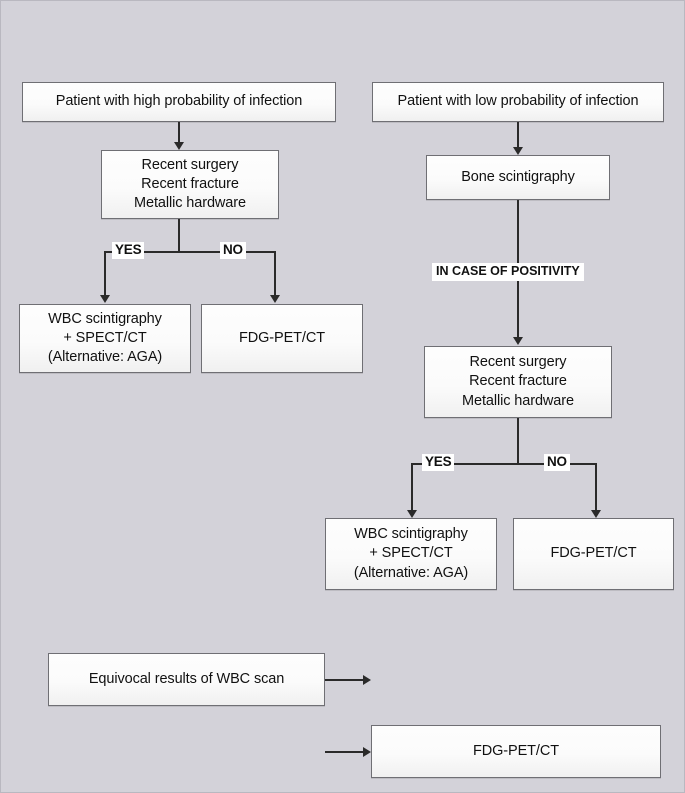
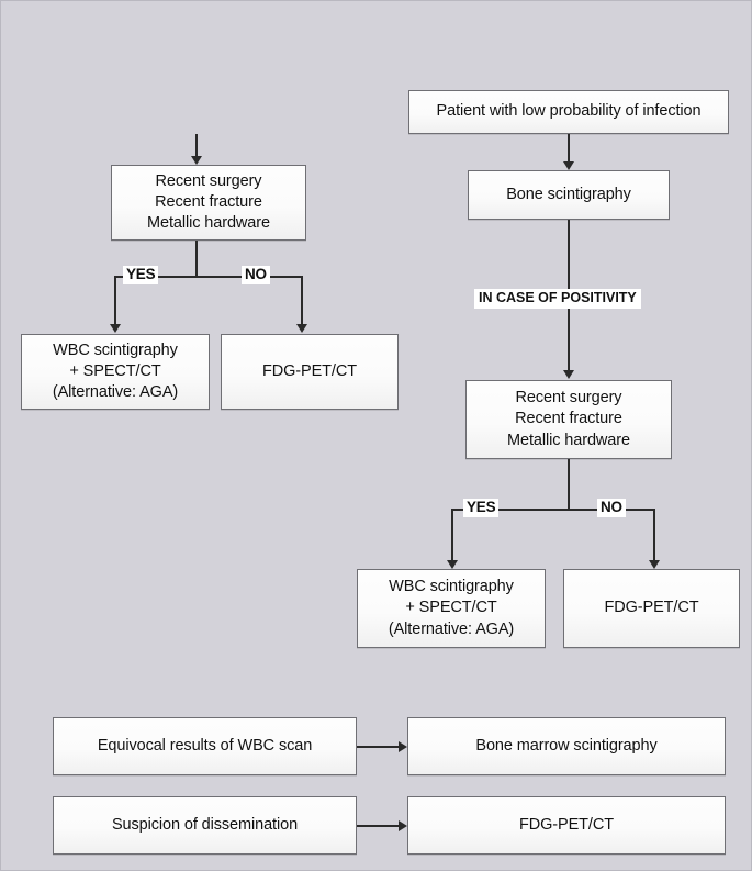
- Patient with high probability of infection
  Recent surgery
  Recent fracture
  Metallic hardware
  YES
  NO
  WBC scintigraphy
  + SPECT/CT
  (Alternative: AGA)
  FDG-PET/CT
  Patient with low probability of infection
  Bone scintigraphy
  IN CASE OF POSITIVITY
  Recent surgery
  Recent fracture
  Metallic hardware
  YES
  NO
  WBC scintigraphy
  + SPECT/CT
  (Alternative: AGA)
  FDG-PET/CT
  Equivocal results of WBC scan
+ Bone marrow scintigraphy
+ Suspicion of dissemination
  FDG-PET/CT
